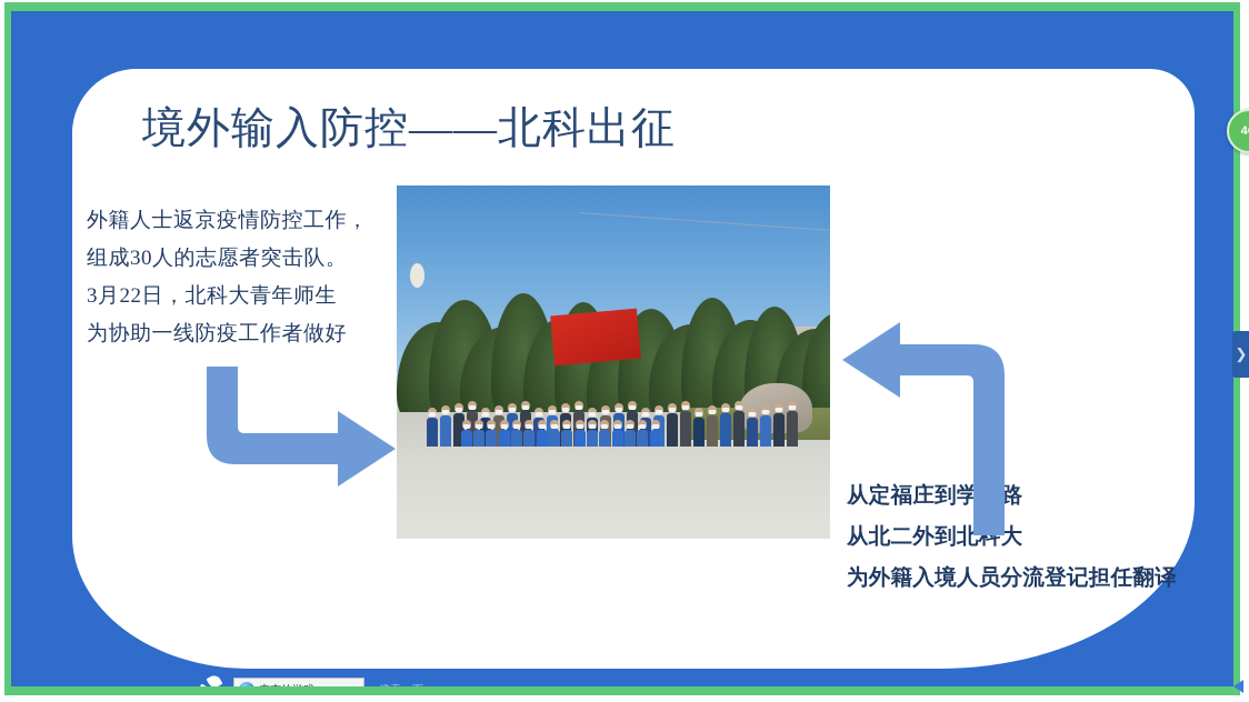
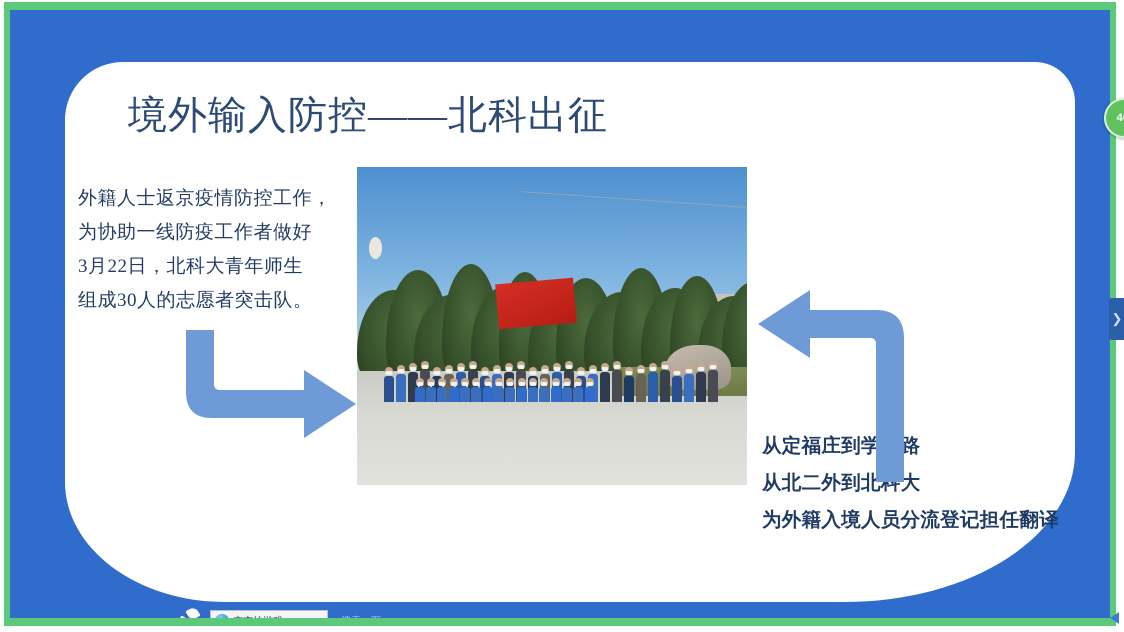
  境外输入防控——北科出征
  外籍人士返京疫情防控工作，
- 组成30人的志愿者突击队。
+ 为协助一线防疫工作者做好
  3月22日，北科大青年师生
- 为协助一线防疫工作者做好
+ 组成30人的志愿者突击队。
  从定福庄到学路
  从北二外到北科大
  为外籍入境人员分流登记担任翻译
  ❯
